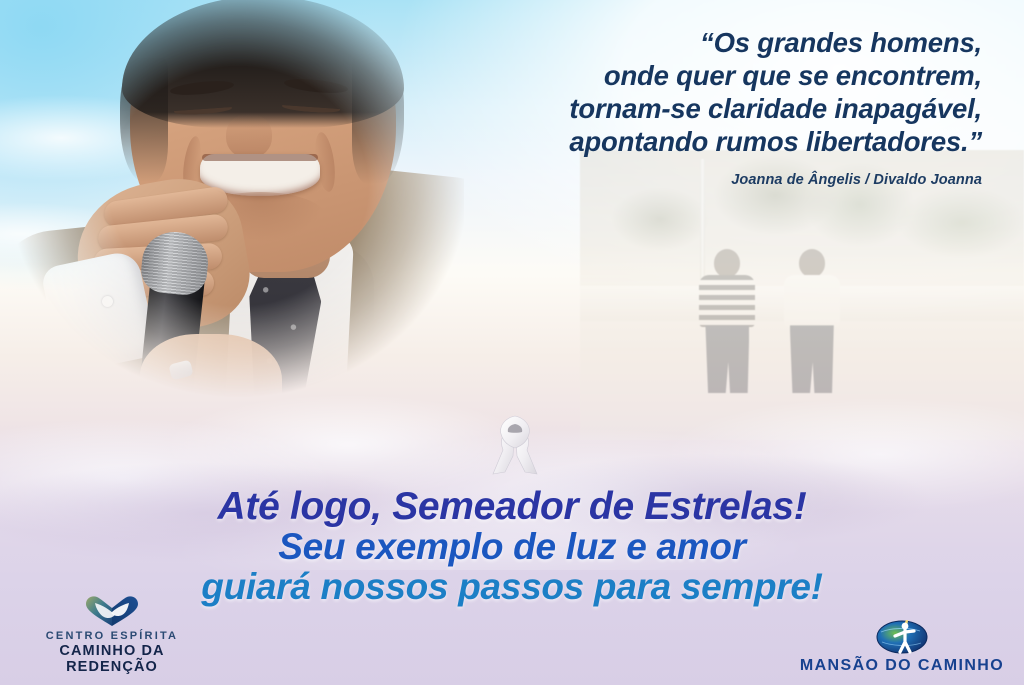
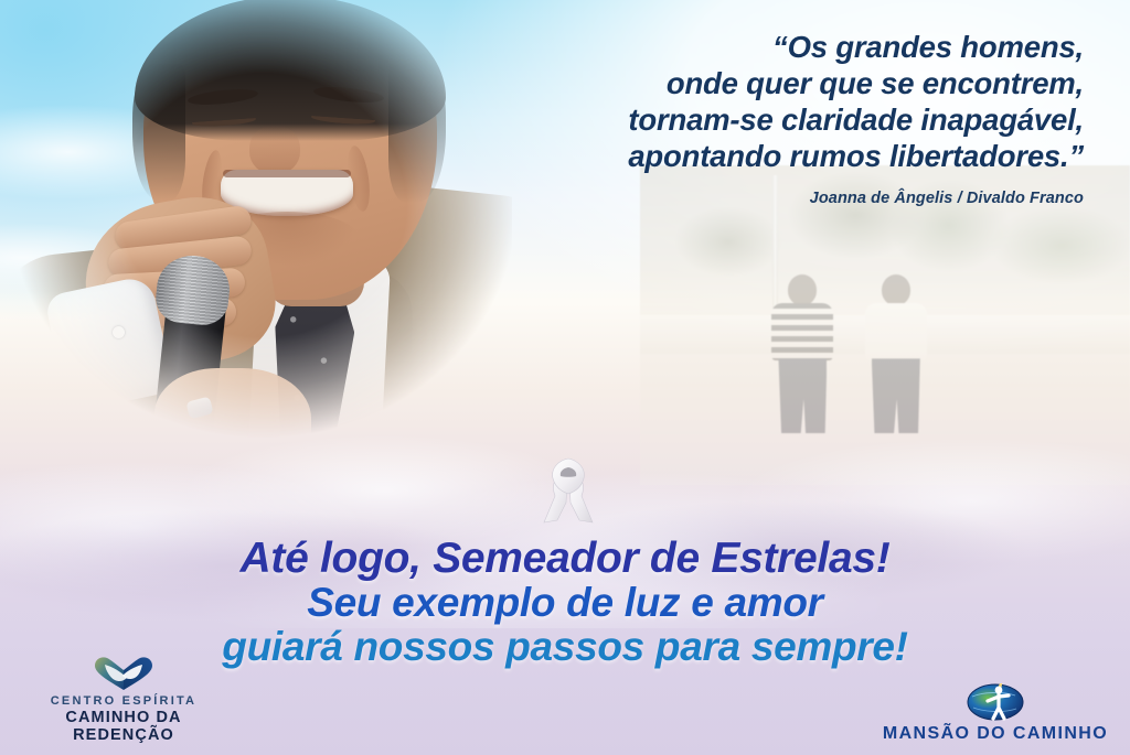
  “Os grandes homens,
  onde quer que se encontrem,
  tornam-se claridade inapagável,
  apontando rumos libertadores.”
- Joanna de Ângelis / Divaldo Joanna
+ Joanna de Ângelis / Divaldo Franco
  Até logo, Semeador de Estrelas!
  Seu exemplo de luz e amor
  guiará nossos passos para sempre!
  CENTRO ESPÍRITA
  CAMINHO DA REDENÇÃO
  MANSÃO DO CAMINHO
